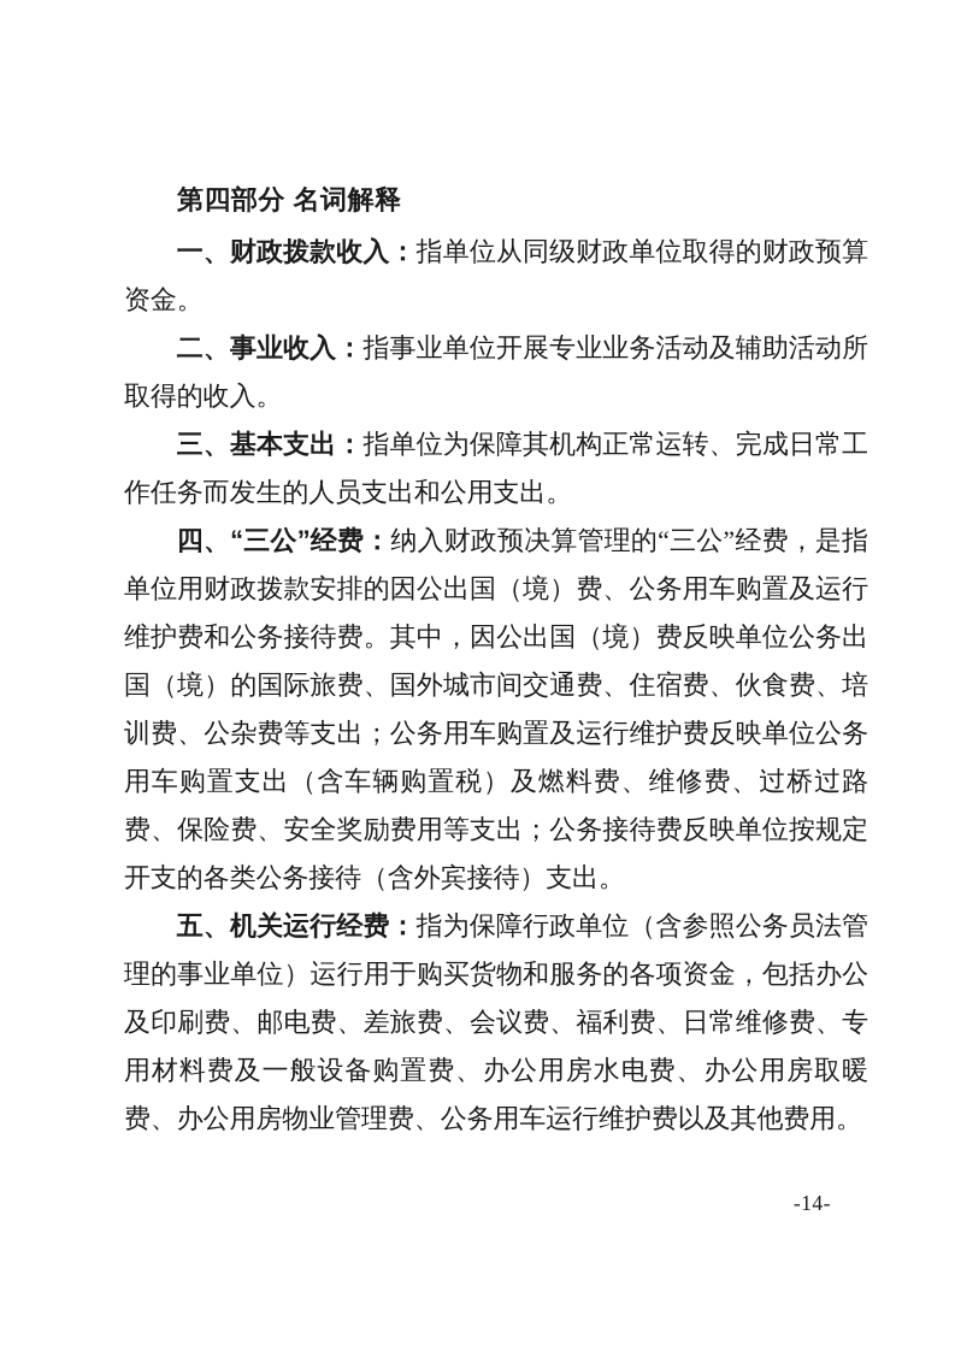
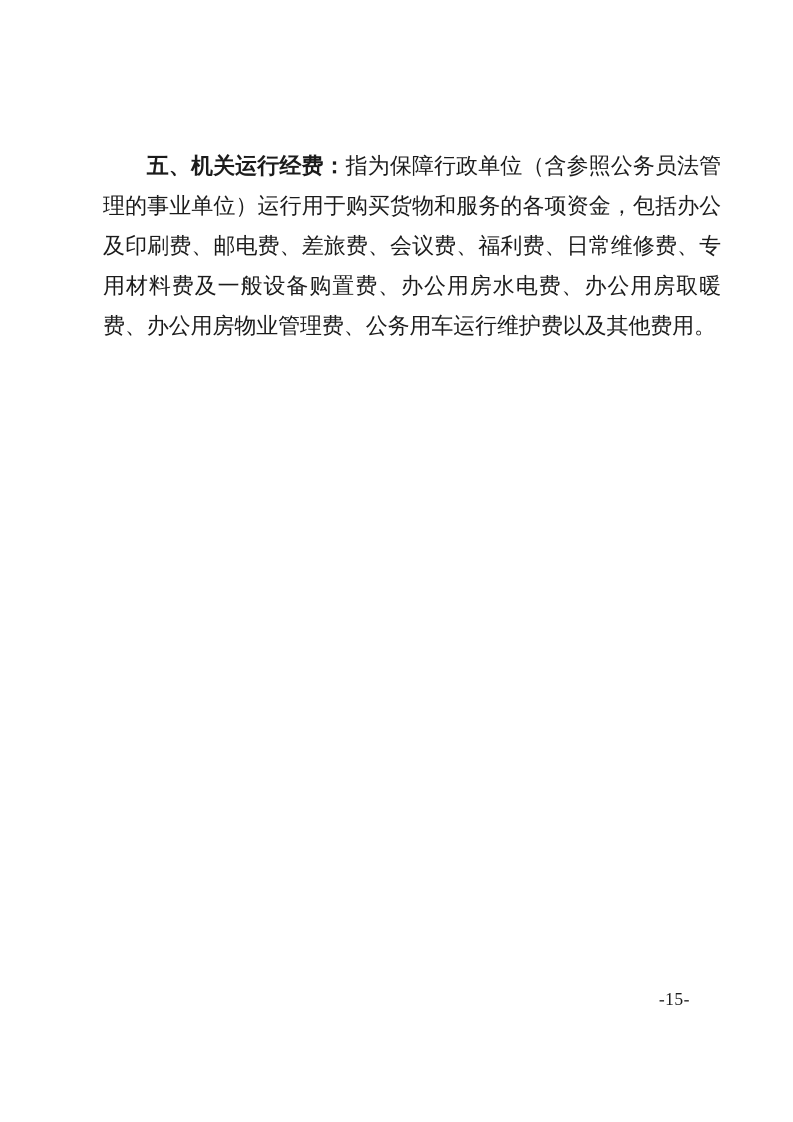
- 第四部分 名词解释
- 一、财政拨款收入：指单位从同级财政单位取得的财政预算资金。
- 二、事业收入：指事业单位开展专业业务活动及辅助活动所取得的收入。
- 三、基本支出：指单位为保障其机构正常运转、完成日常工作任务而发生的人员支出和公用支出。
- 四、“三公”经费：纳入财政预决算管理的“三公”经费，是指单位用财政拨款安排的因公出国（境）费、公务用车购置及运行维护费和公务接待费。其中，因公出国（境）费反映单位公务出国（境）的国际旅费、国外城市间交通费、住宿费、伙食费、培训费、公杂费等支出；公务用车购置及运行维护费反映单位公务用车购置支出（含车辆购置税）及燃料费、维修费、过桥过路费、保险费、安全奖励费用等支出；公务接待费反映单位按规定开支的各类公务接待（含外宾接待）支出。
  五、机关运行经费：指为保障行政单位（含参照公务员法管理的事业单位）运行用于购买货物和服务的各项资金，包括办公及印刷费、邮电费、差旅费、会议费、福利费、日常维修费、专用材料费及一般设备购置费、办公用房水电费、办公用房取暖费、办公用房物业管理费、公务用车运行维护费以及其他费用。
- -14-
+ -15-
